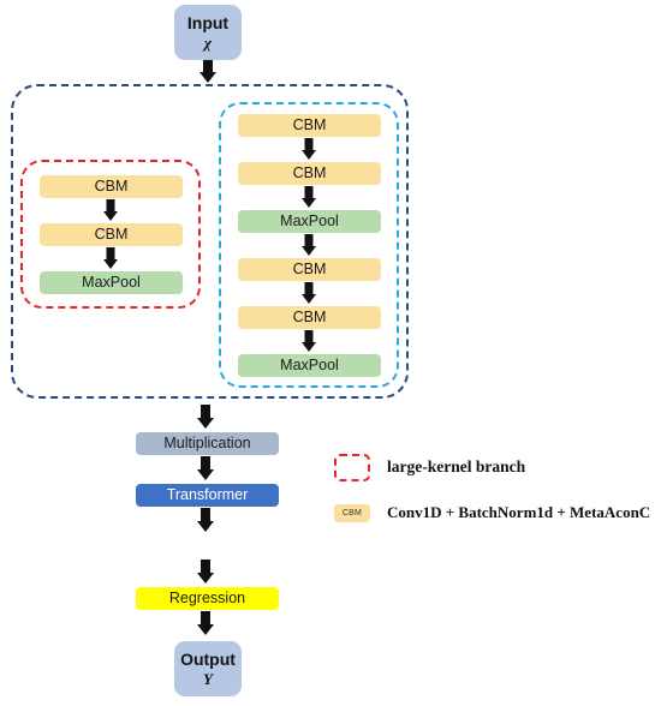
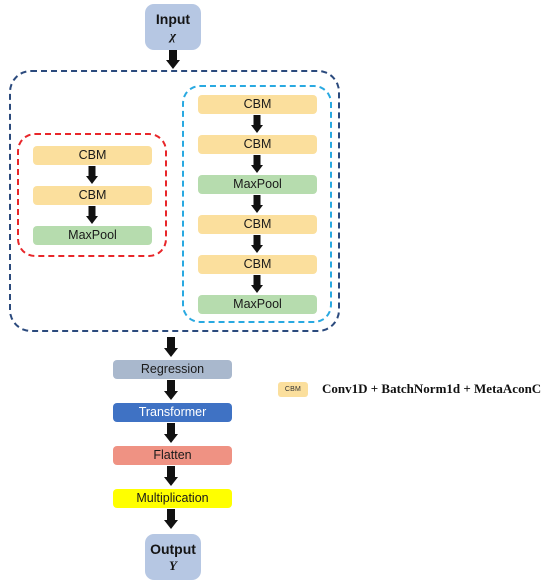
  Input
  χ
  CBM
  CBM
  MaxPool
  CBM
  CBM
  MaxPool
  CBM
  CBM
  MaxPool
- Multiplication
+ Regression
  Transformer
+ Flatten
- Regression
+ Multiplication
  Output
  Υ
- large-kernel branch
  Conv1D + BatchNorm1d + MetaAconC
